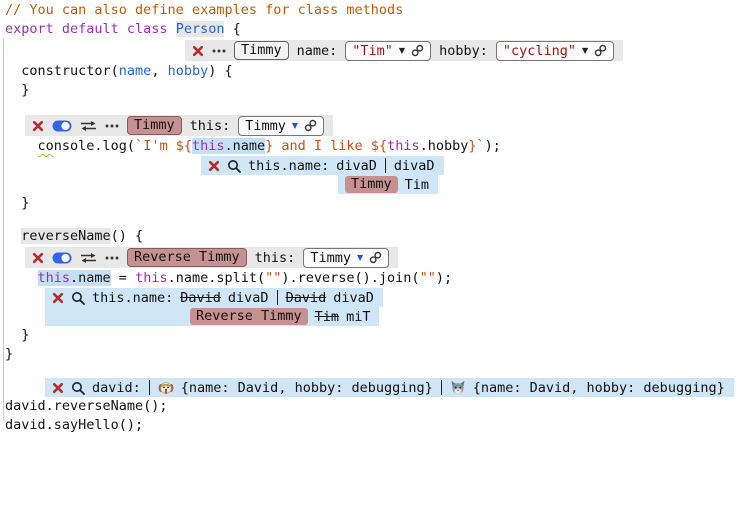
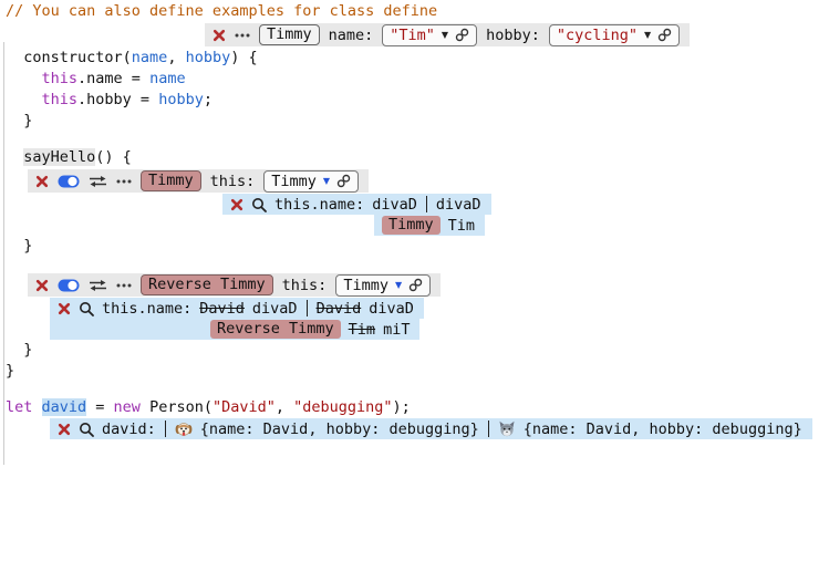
- // You can also define examples for class methods
+ // You can also define examples for class define
- export default class Person {
  Timmy
  name:
  "Tim"
  ▼
  hobby:
  "cycling"
  ▼
  constructor(name, hobby) {
+ this.name = name
+ this.hobby = hobby;
  }
+ sayHello() {
  Timmy
  this:
  Timmy
  ▼
- console.log(`I'm ${this.name} and I like ${this.hobby}`);
  this.name:
  divaD
  divaD
  Timmy
  Tim
  }
- reverseName() {
  Reverse Timmy
  this:
  Timmy
  ▼
- this.name = this.name.split("").reverse().join("");
  this.name:
  David
  divaD
  David
  divaD
  Reverse Timmy
  Tim
  miT
  }
  }
+ let david = new Person("David", "debugging");
  david:
  {name: David, hobby: debugging}
  {name: David, hobby: debugging}
- david.reverseName();
- david.sayHello();
